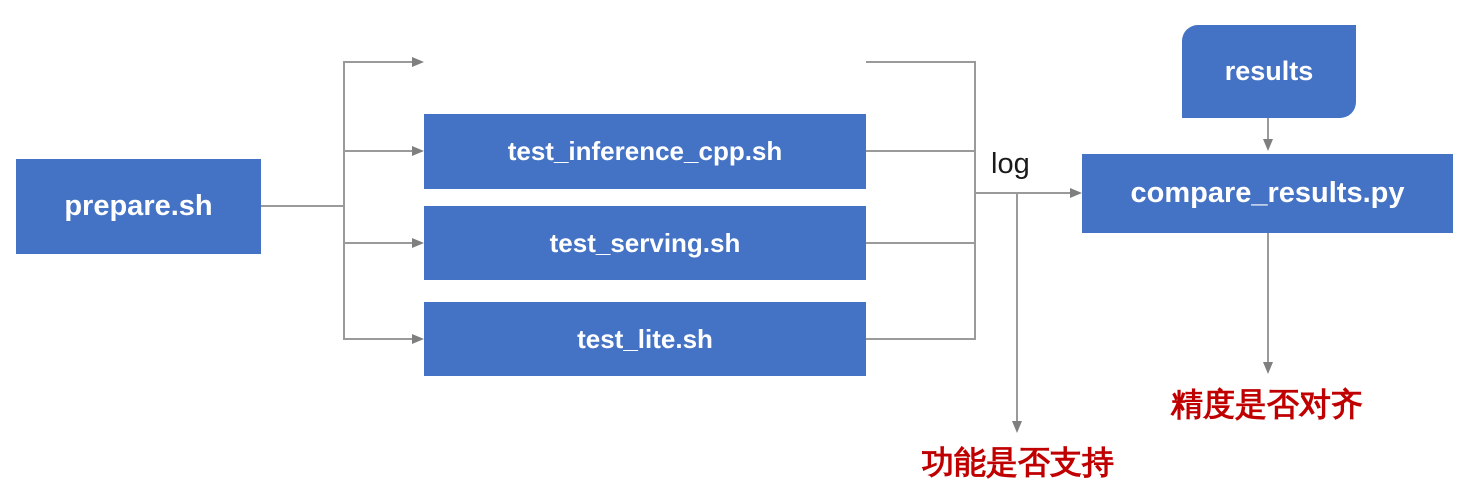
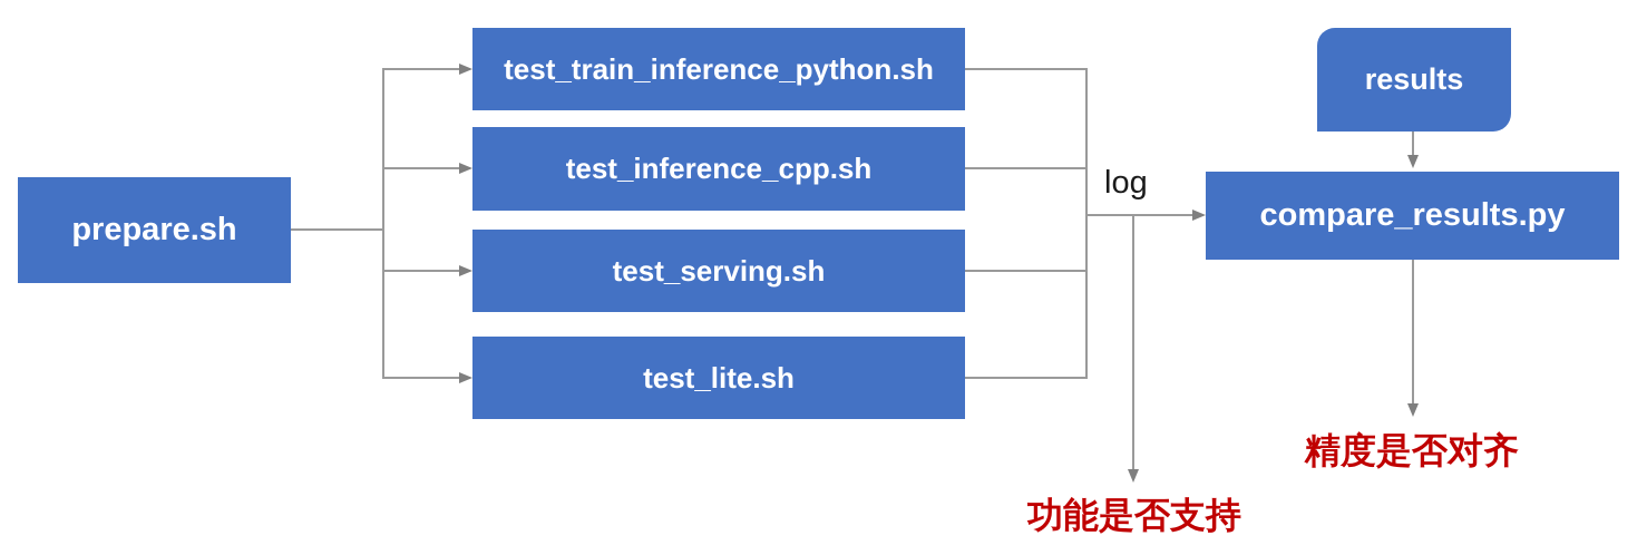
  prepare.sh
+ test_train_inference_python.sh
  test_inference_cpp.sh
  test_serving.sh
  test_lite.sh
  compare_results.py
  results
  log
  功能是否支持
  精度是否对齐
